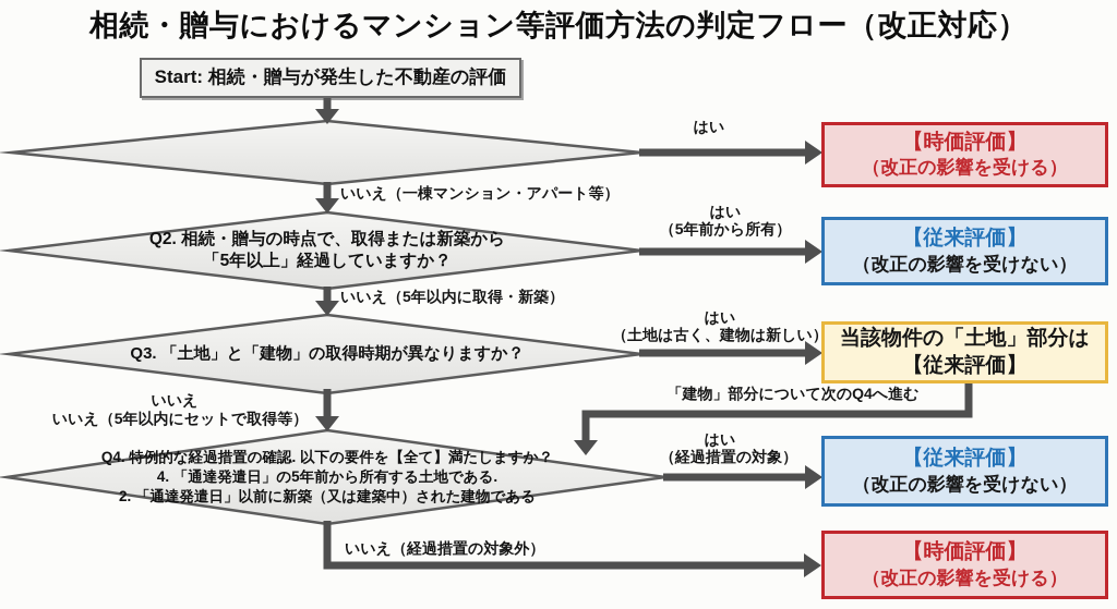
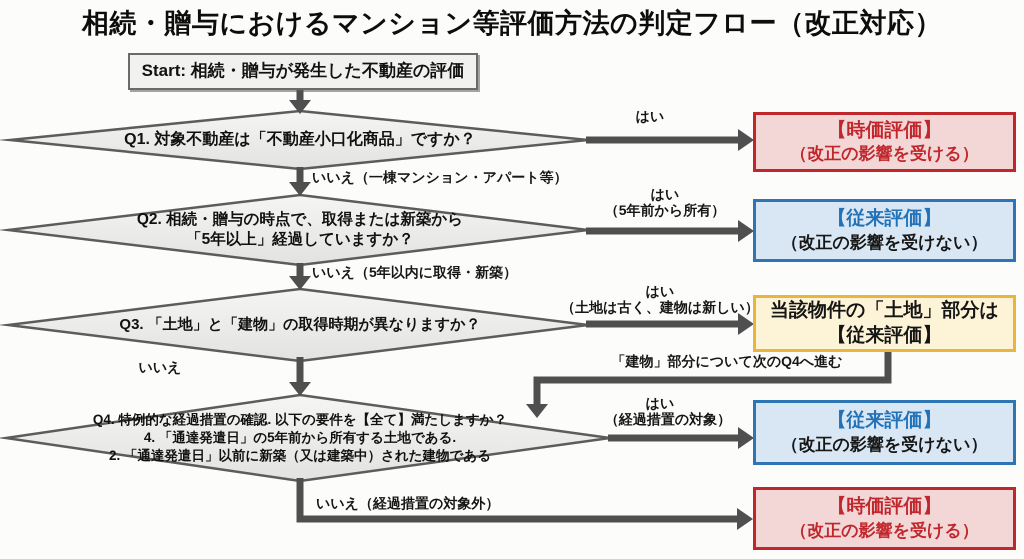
  相続・贈与におけるマンション等評価方法の判定フロー（改正対応）
  Start: 相続・贈与が発生した不動産の評価
+ Q1. 対象不動産は「不動産小口化商品」ですか？
  Q2. 相続・贈与の時点で、取得または新築から
  「5年以上」経過していますか？
  Q3. 「土地」と「建物」の取得時期が異なりますか？
  Q4. 特例的な経過措置の確認. 以下の要件を【全て】満たしますか？
  4. 「通達発遣日」の5年前から所有する土地である.
  2. 「通達発遣日」以前に新築（又は建築中）された建物である
  【時価評価】
  （改正の影響を受ける）
  【従来評価】
  （改正の影響を受けない）
  当該物件の「土地」部分は
  【従来評価】
  【従来評価】
  （改正の影響を受けない）
  【時価評価】
  （改正の影響を受ける）
  はい
  いいえ（一棟マンション・アパート等）
  はい
  （5年前から所有）
  いいえ（5年以内に取得・新築）
  はい
  （土地は古く、建物は新しい）
  いいえ
- いいえ（5年以内にセットで取得等）
  「建物」部分について次のQ4へ進む
  はい
  （経過措置の対象）
  いいえ（経過措置の対象外）
